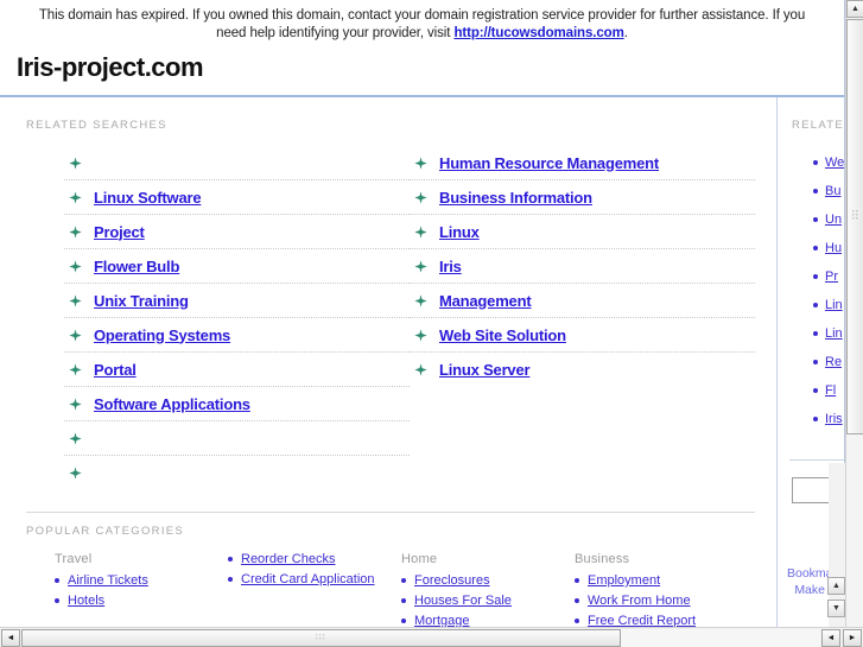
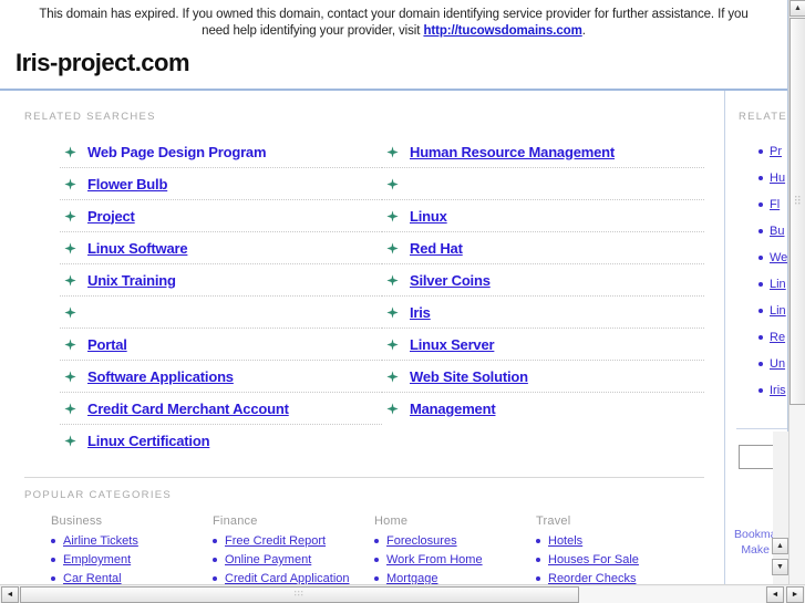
- This domain has expired. If you owned this domain, contact your domain registration service provider for further assistance. If you need help identifying your provider, visit http://tucowsdomains.com.
+ This domain has expired. If you owned this domain, contact your domain identifying service provider for further assistance. If you need help identifying your provider, visit http://tucowsdomains.com.
  Iris-project.com
  RELATED SEARCHES
+ Web Page Design Program
- Linux Software
+ Flower Bulb
  Project
- Flower Bulb
+ Linux Software
  Unix Training
- Operating Systems
  Portal
  Software Applications
+ Credit Card Merchant Account
+ Linux Certification
  Human Resource Management
- Business Information
  Linux
+ Red Hat
+ Silver Coins
  Iris
- Management
+ Linux Server
  Web Site Solution
- Linux Server
+ Management
  POPULAR CATEGORIES
- Travel
+ Business
  Airline Tickets
- Hotels
+ Employment
+ Car Rental
+ Finance
- Reorder Checks
+ Free Credit Report
+ Online Payment
  Credit Card Application
  Home
  Foreclosures
- Houses For Sale
+ Work From Home
  Mortgage
- Business
+ Travel
- Employment
+ Hotels
- Work From Home
+ Houses For Sale
- Free Credit Report
+ Reorder Checks
  RELATE
- We
+ Pr
- Bu
+ Hu
- Un
+ Fl
- Hu
+ Bu
- Pr
+ We
  Lin
  Lin
  Re
- Fl
+ Un
  Iris
